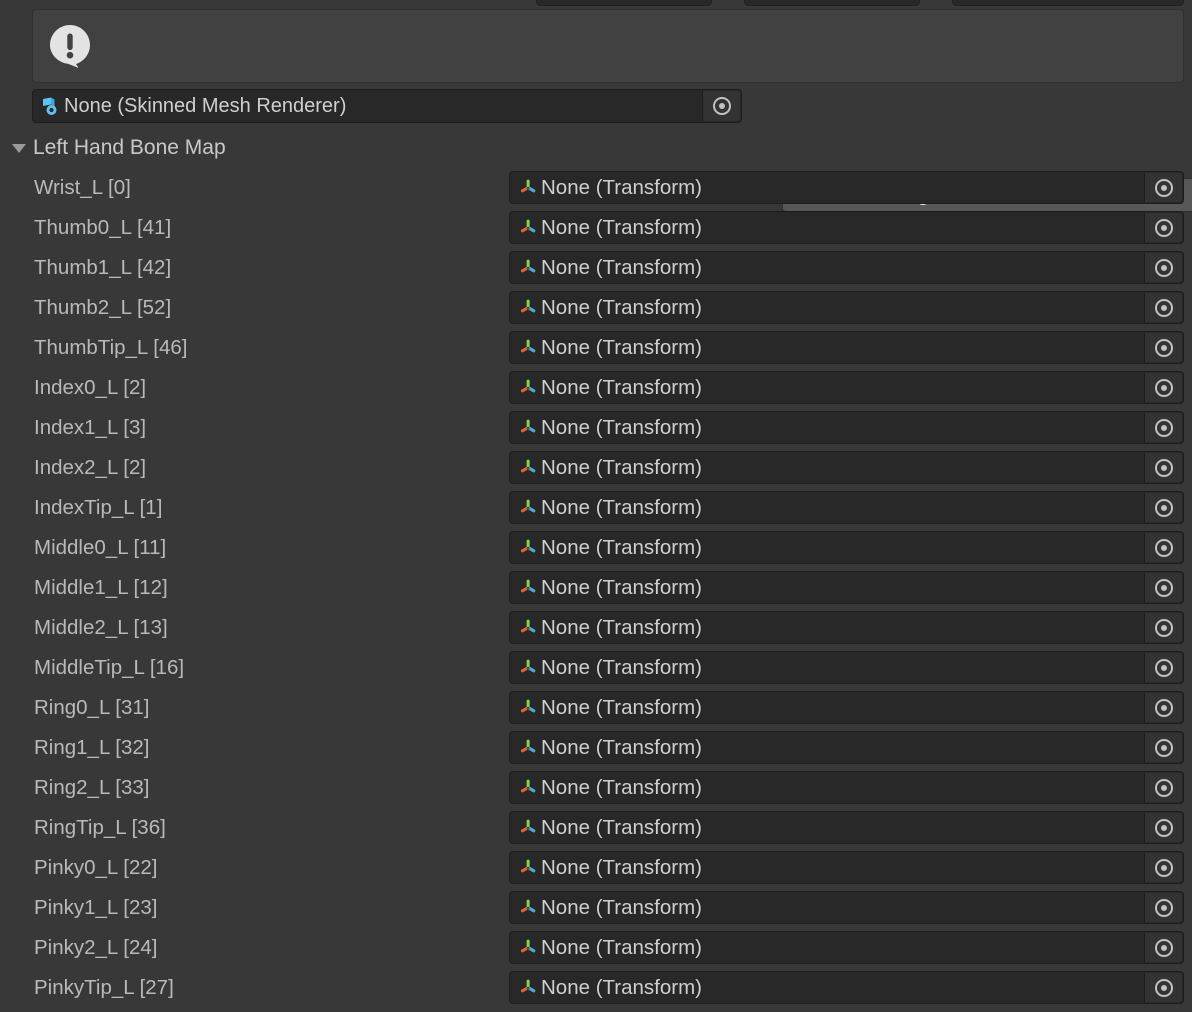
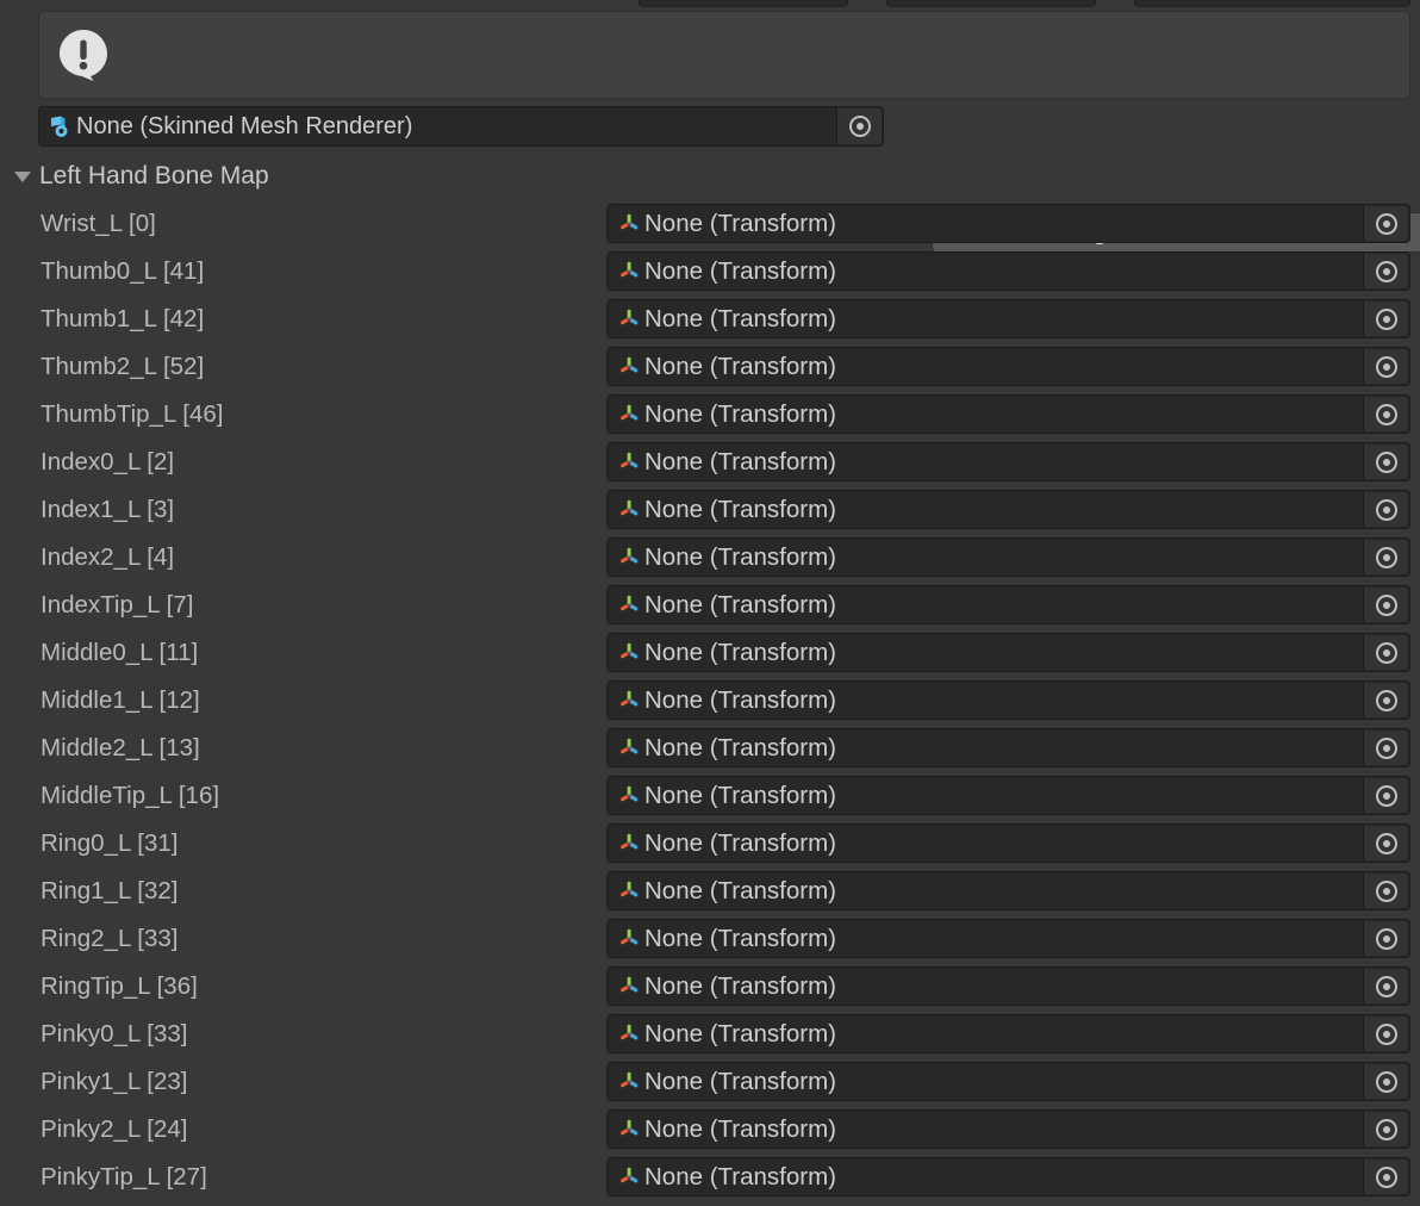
  None (Skinned Mesh Renderer)
  Left Hand Bone Map
  Wrist_L [0]
  None (Transform)
  Thumb0_L [41]
  None (Transform)
  Thumb1_L [42]
  None (Transform)
  Thumb2_L [52]
  None (Transform)
  ThumbTip_L [46]
  None (Transform)
  Index0_L [2]
  None (Transform)
  Index1_L [3]
  None (Transform)
- Index2_L [2]
+ Index2_L [4]
  None (Transform)
- IndexTip_L [1]
+ IndexTip_L [7]
  None (Transform)
  Middle0_L [11]
  None (Transform)
  Middle1_L [12]
  None (Transform)
  Middle2_L [13]
  None (Transform)
  MiddleTip_L [16]
  None (Transform)
  Ring0_L [31]
  None (Transform)
  Ring1_L [32]
  None (Transform)
  Ring2_L [33]
  None (Transform)
  RingTip_L [36]
  None (Transform)
- Pinky0_L [22]
+ Pinky0_L [33]
  None (Transform)
  Pinky1_L [23]
  None (Transform)
  Pinky2_L [24]
  None (Transform)
  PinkyTip_L [27]
  None (Transform)
